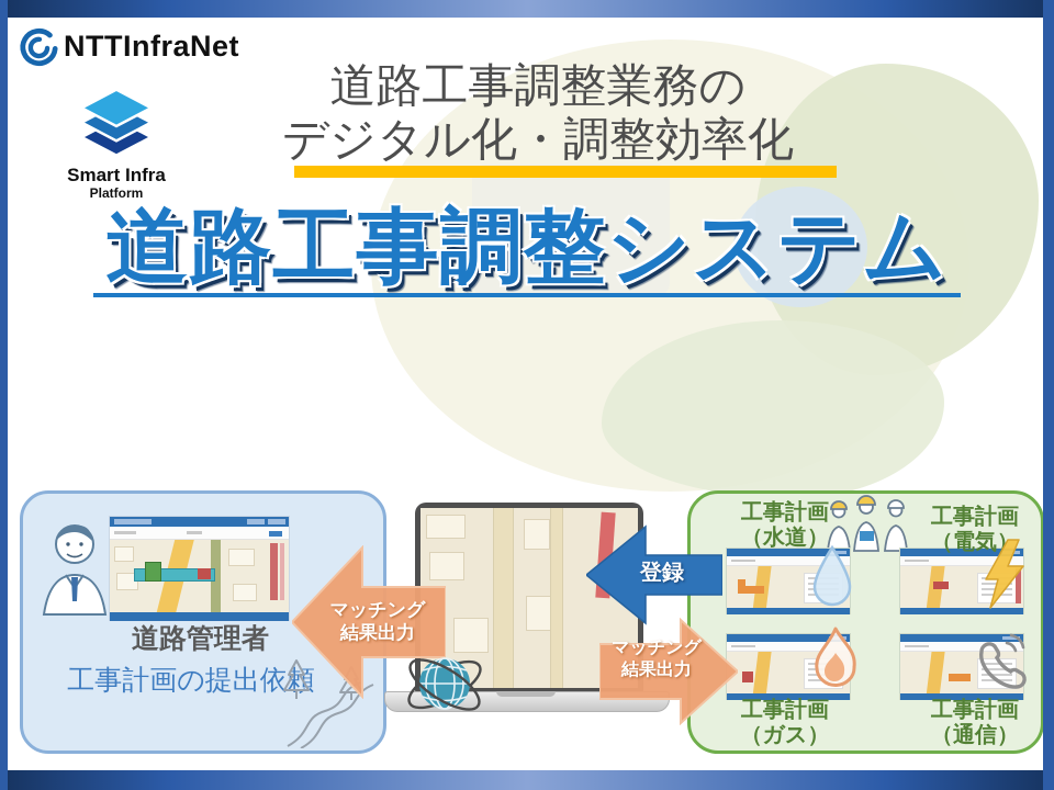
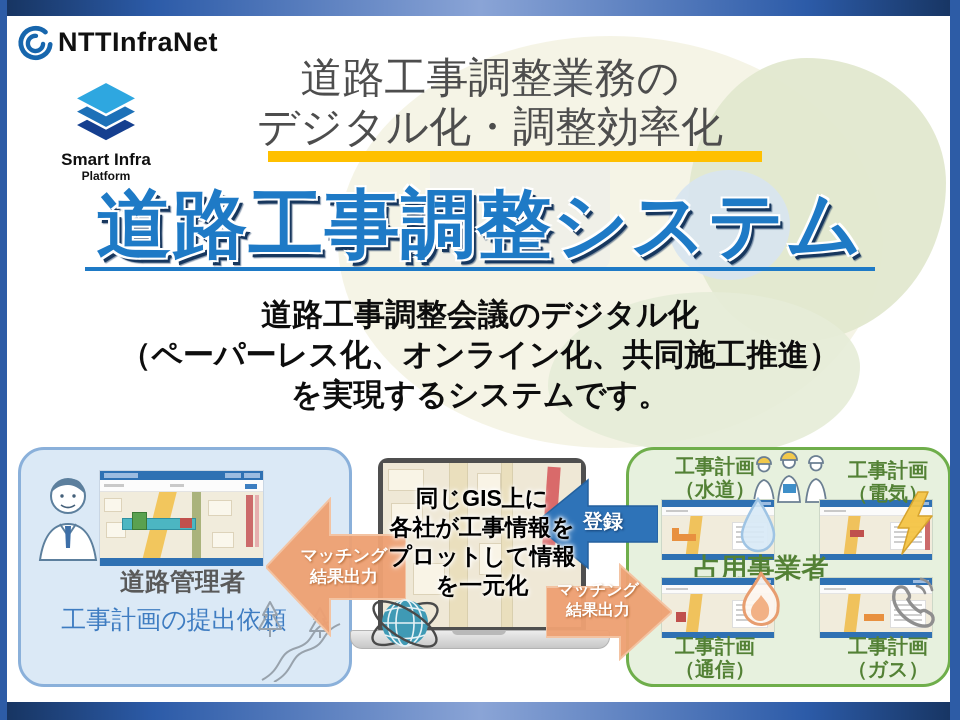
  NTTInfraNet
  Smart Infra
  Platform
  道路工事調整業務の
  デジタル化・調整効率化
  道路工事調整システム
+ 道路工事調整会議のデジタル化
+ （ペーパーレス化、オンライン化、共同施工推進）
+ を実現するシステムです。
  道路管理者
  工事計画の提出依頼
  マッチング
  結果出力
+ 同じGIS上に
+ 各社が工事情報を
+ プロットして情報
+ を一元化
  登録
  マッチング
  結果出力
  工事計画
  （水道）
  工事計画
  （電気
+ 占用事業者
  工事計画
- （ガス）
+ （通信）
  工事計画
- （通信）
+ （ガス）
